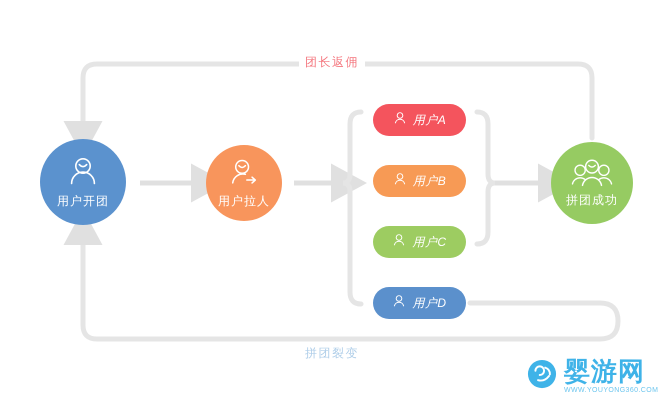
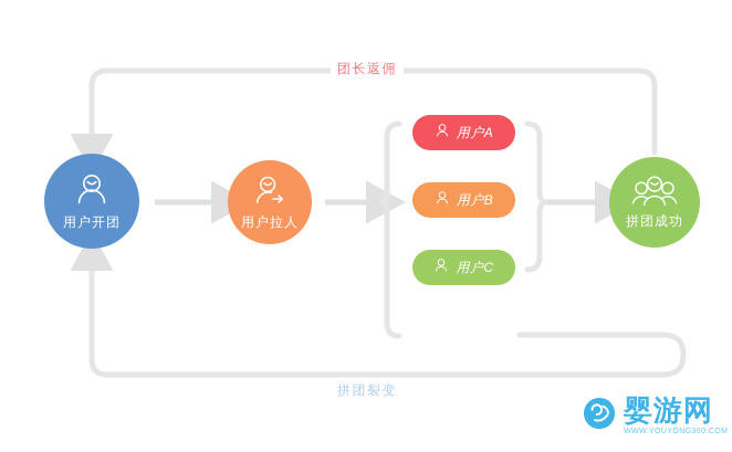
  用户开团
  用户拉人
  拼团成功
  用户A
  用户B
  用户C
- 用户D
  团长返佣
  拼团裂变
  婴游网
